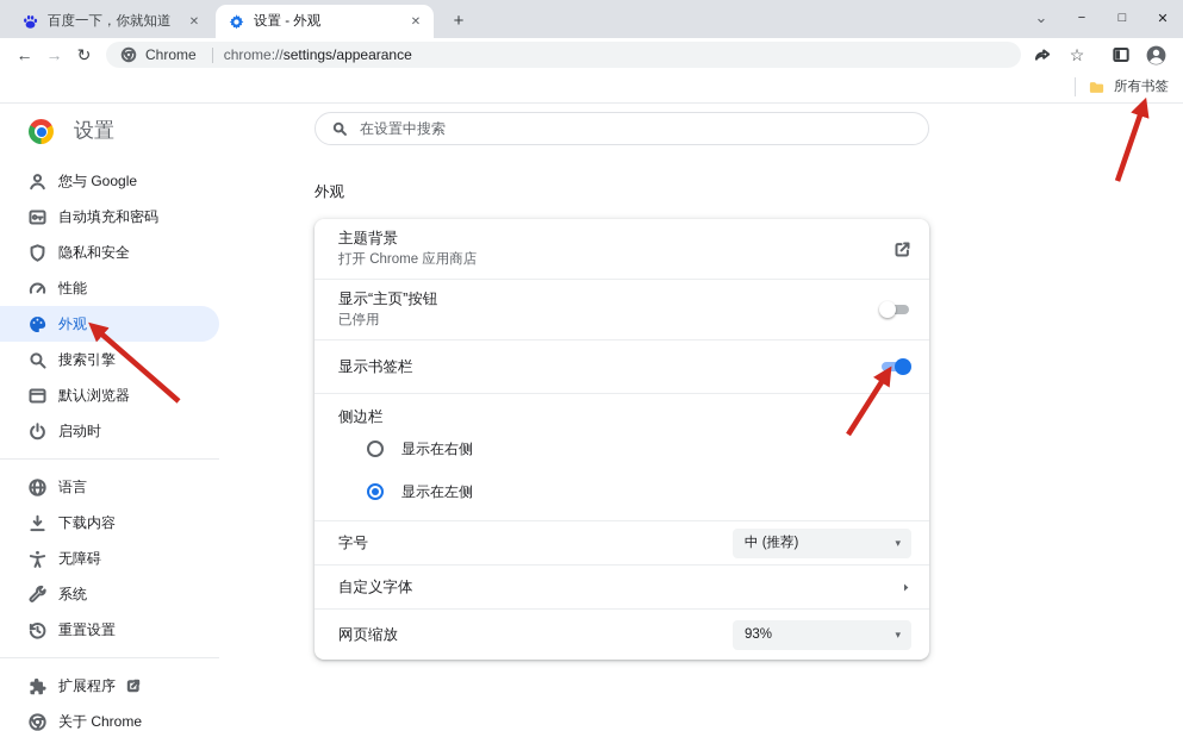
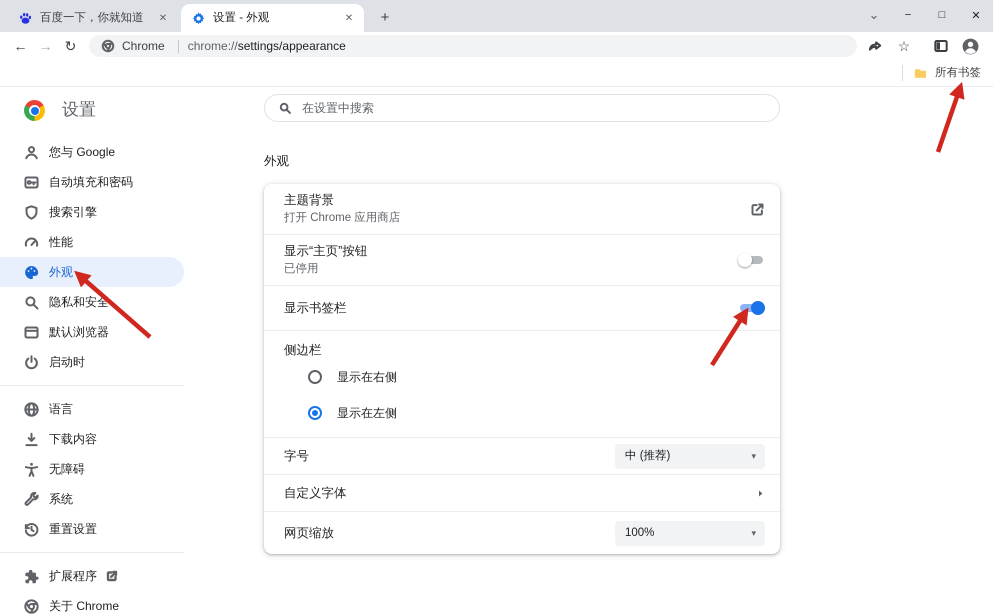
  百度一下，你就知道
  ✕
  设置 - 外观
  ✕
  +
  ⌄
  −
  □
  ✕
  ←
  →
  ↻
  Chrome
  chrome://
  settings/appearance
  ☆
  所有书签
  设置
  您与 Google
  自动填充和密码
- 隐私和安全
+ 搜索引擎
  性能
  外观
- 搜索引擎
+ 隐私和安全
  默认浏览器
  启动时
  语言
  下载内容
  无障碍
  系统
  重置设置
  扩展程序
  关于 Chrome
  在设置中搜索
  外观
  主题背景
  打开 Chrome 应用商店
  显示“主页”按钮
  已停用
  显示书签栏
  侧边栏
  显示在右侧
  显示在左侧
  字号
  中 (推荐)
  ▾
  自定义字体
  网页缩放
- 93%
+ 100%
  ▾
